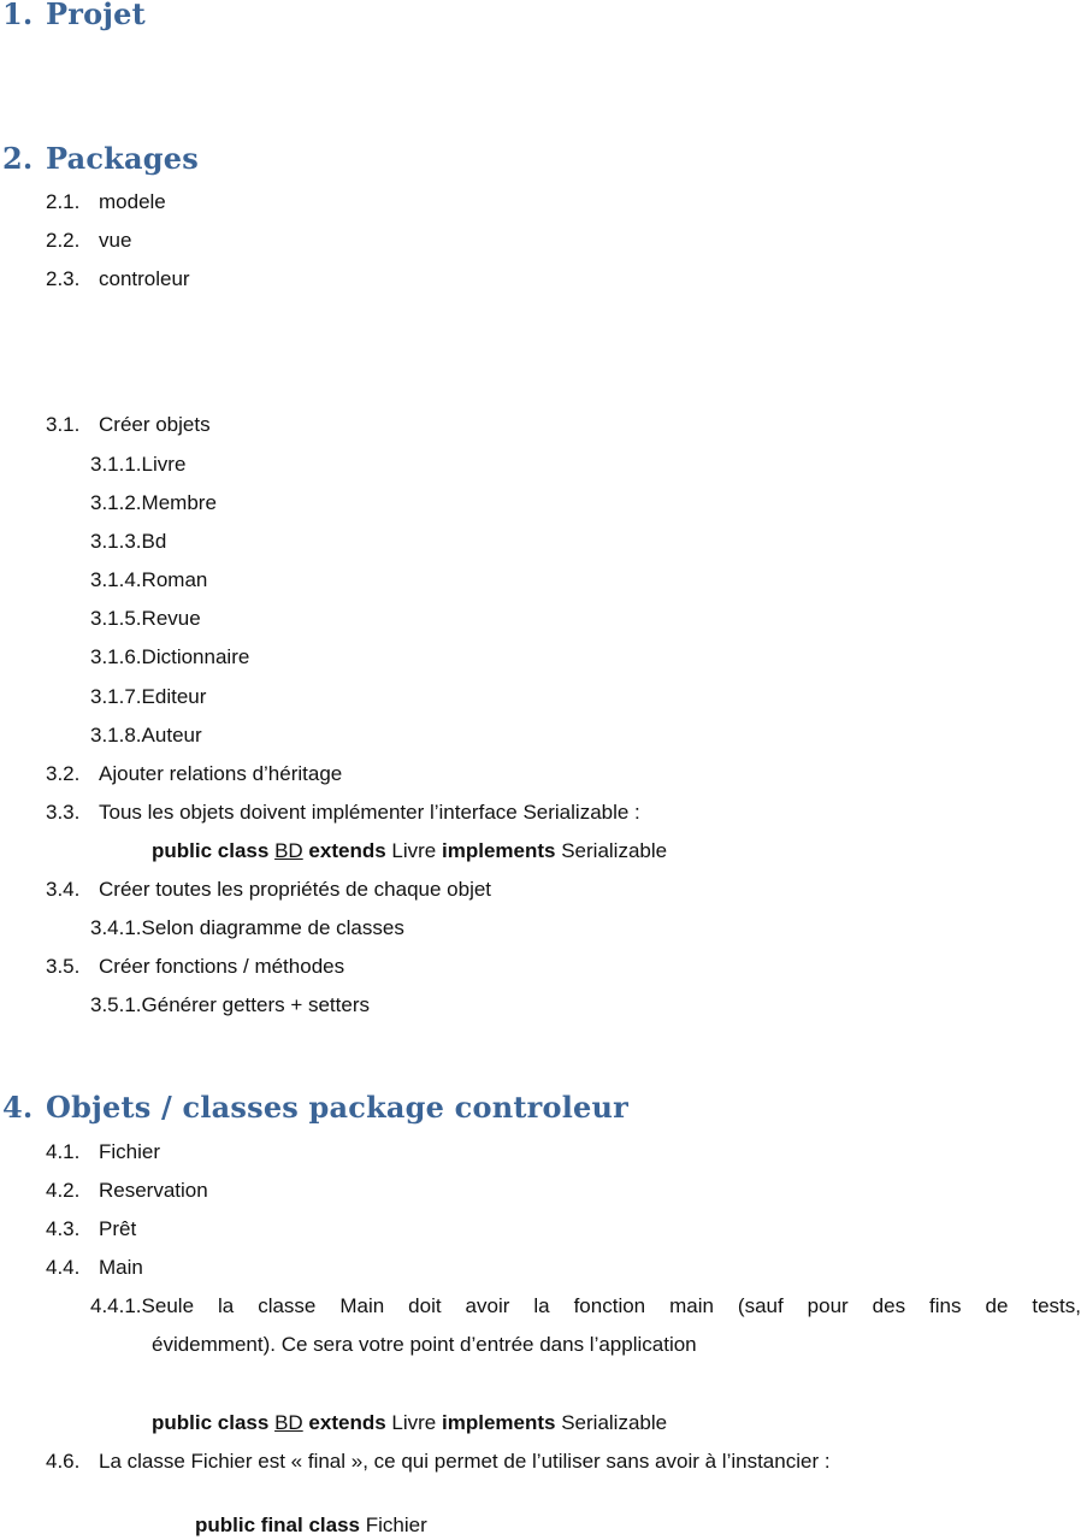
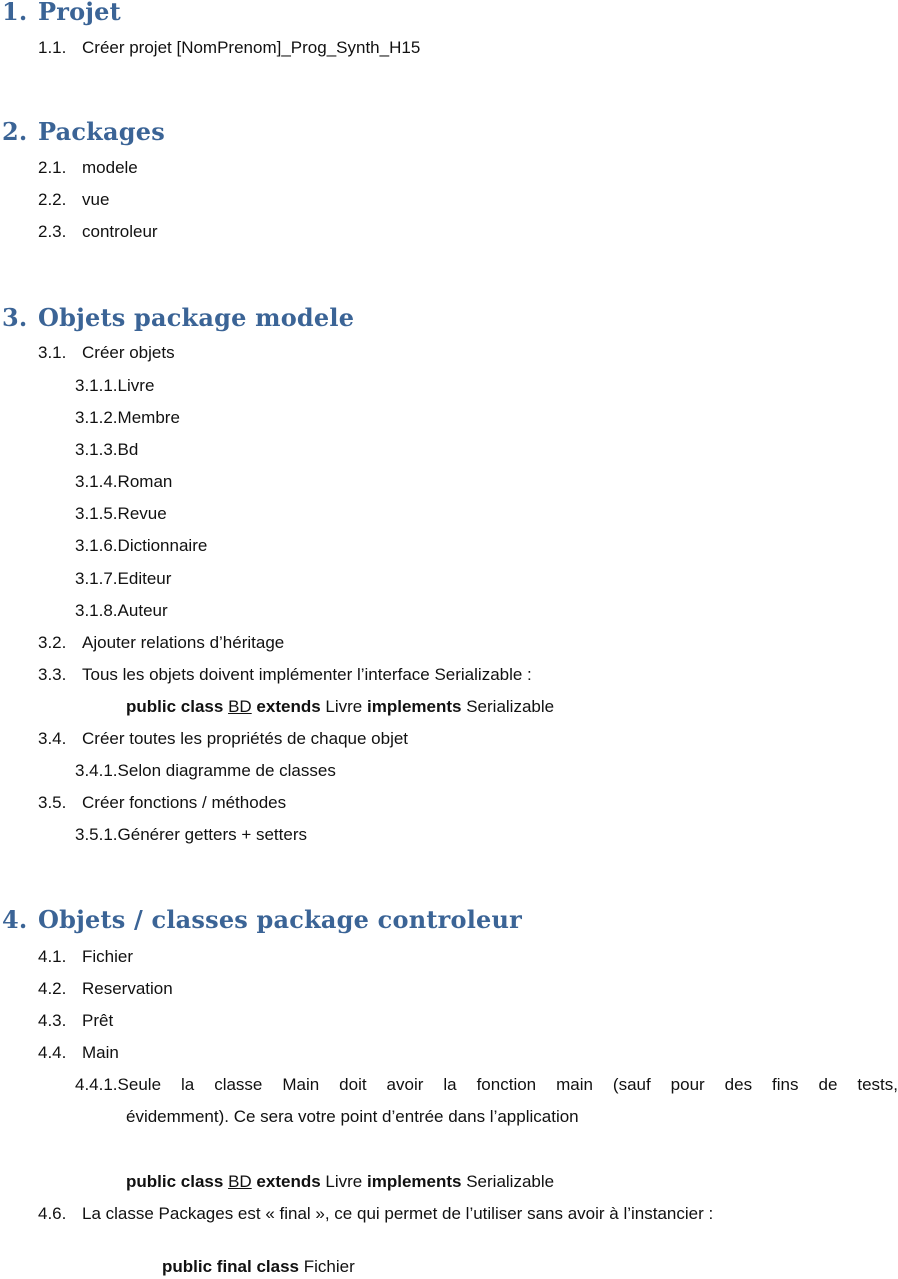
  1. Projet
+ 1.1. Créer projet [NomPrenom]_Prog_Synth_H15
  2. Packages
  2.1. modele
  2.2. vue
  2.3. controleur
+ 3. Objets package modele
  3.1. Créer objets
  3.1.1.Livre
  3.1.2.Membre
  3.1.3.Bd
  3.1.4.Roman
  3.1.5.Revue
  3.1.6.Dictionnaire
  3.1.7.Editeur
  3.1.8.Auteur
  3.2. Ajouter relations d’héritage
  3.3. Tous les objets doivent implémenter l’interface Serializable :
  public class BD extends Livre implements Serializable
  3.4. Créer toutes les propriétés de chaque objet
  3.4.1.Selon diagramme de classes
  3.5. Créer fonctions / méthodes
  3.5.1.Générer getters + setters
  4. Objets / classes package controleur
  4.1. Fichier
  4.2. Reservation
  4.3. Prêt
  4.4. Main
  4.4.1.
  Seule la classe Main doit avoir la fonction main (sauf pour des fins de tests,
  évidemment). Ce sera votre point d’entrée dans l’application
  public class BD extends Livre implements Serializable
- 4.6. La classe Fichier est « final », ce qui permet de l’utiliser sans avoir à l’instancier :
+ 4.6. La classe Packages est « final », ce qui permet de l’utiliser sans avoir à l’instancier :
  public final class Fichier
